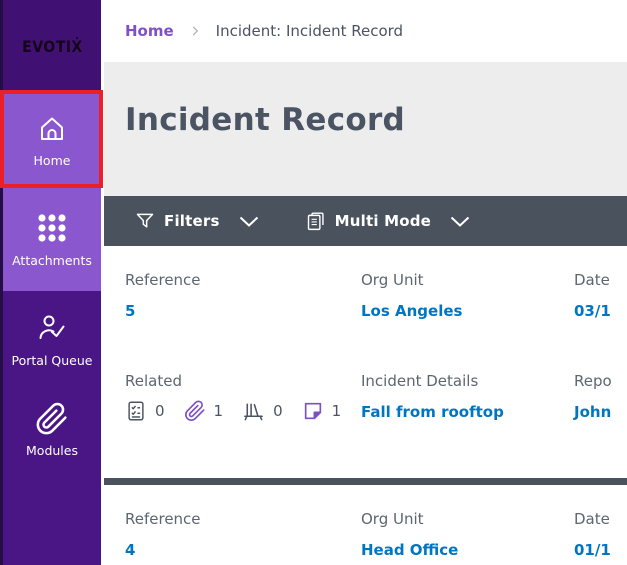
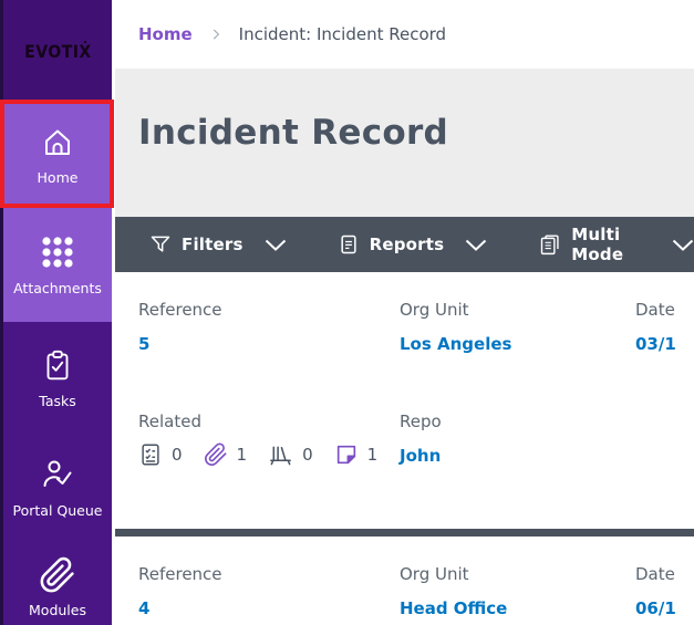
  EVOTIẊ
  Home
  Attachments
+ Tasks
  Portal Queue
  Modules
  Home
  Incident: Incident Record
  Incident Record
  Filters
+ Reports
  Multi Mode
  Reference
  5
  Org Unit
  Los Angeles
  Date
  03/1
  Related
  0
  1
  0
  1
- Incident Details
- Fall from rooftop
  Repo
  John
  Reference
  4
  Org Unit
  Head Office
  Date
- 01/1
+ 06/1
